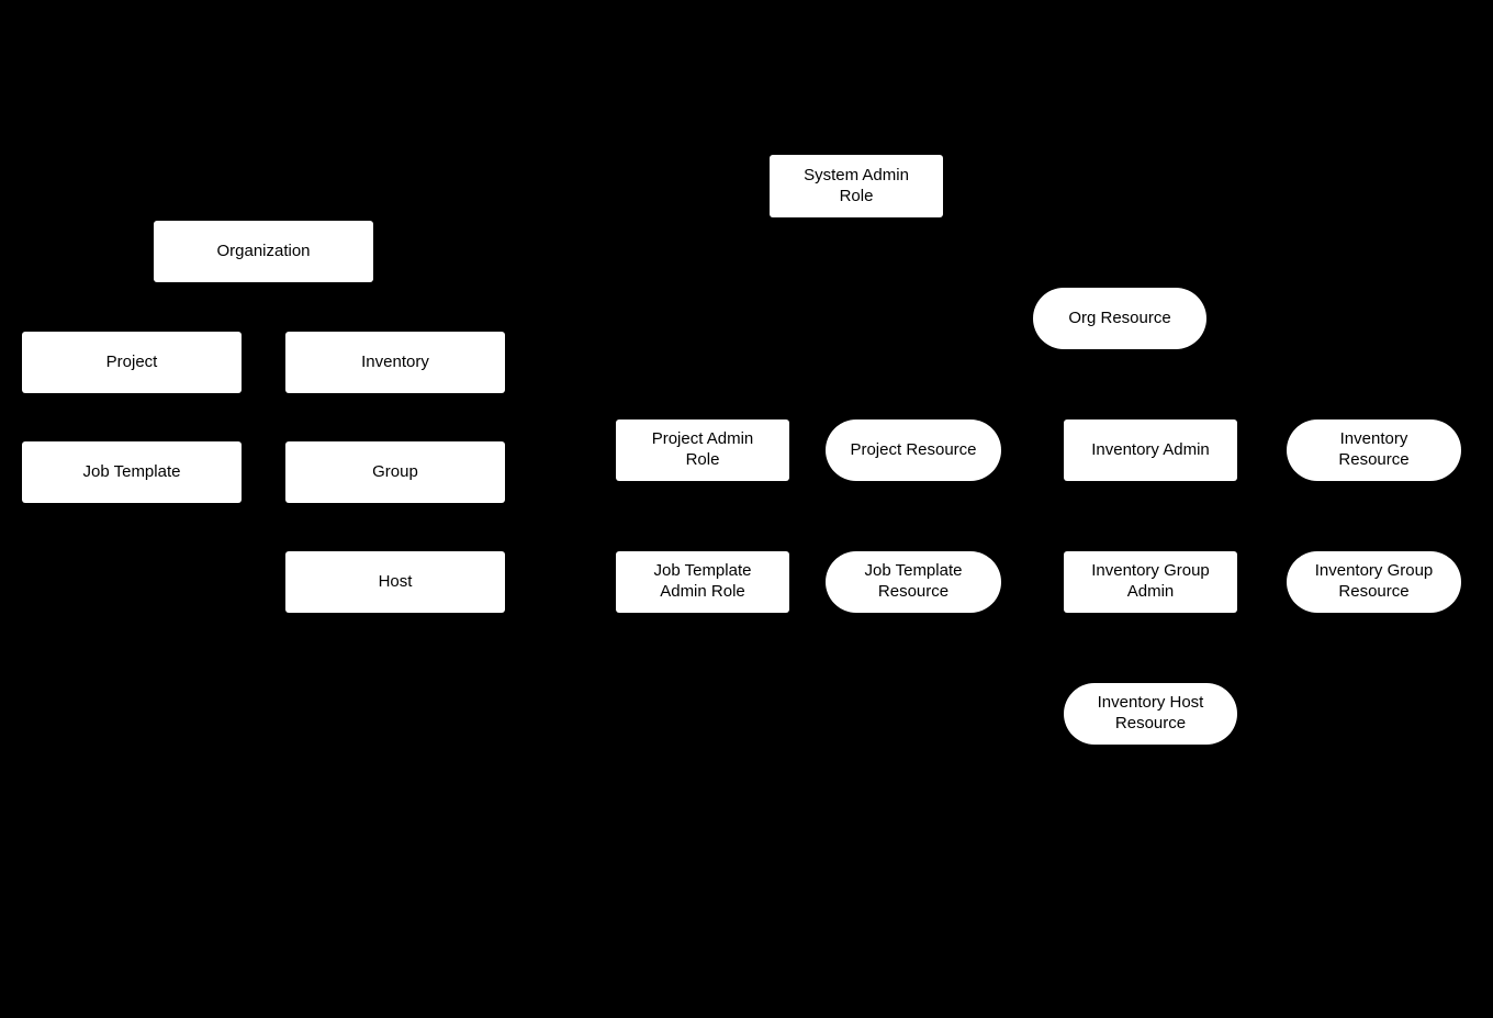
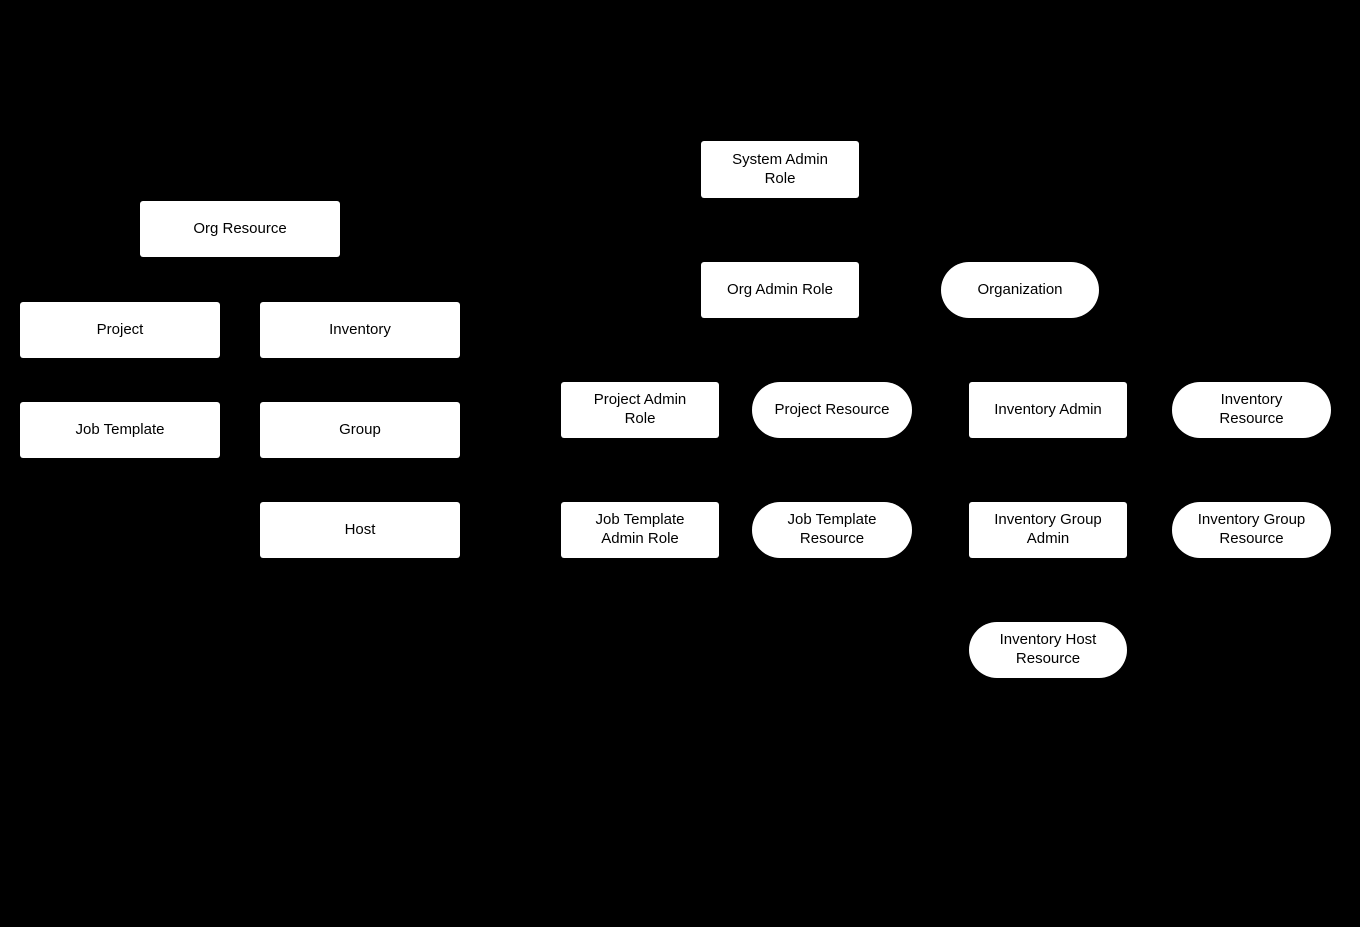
- Organization
+ Org Resource
  Project
  Inventory
  Job Template
  Group
  Host
  System Admin
  Role
+ Org Admin Role
- Org Resource
+ Organization
  Project Admin
  Role
  Project Resource
  Inventory Admin
  Inventory
  Resource
  Job Template
  Admin Role
  Job Template
  Resource
  Inventory Group
  Admin
  Inventory Group
  Resource
  Inventory Host
  Resource
